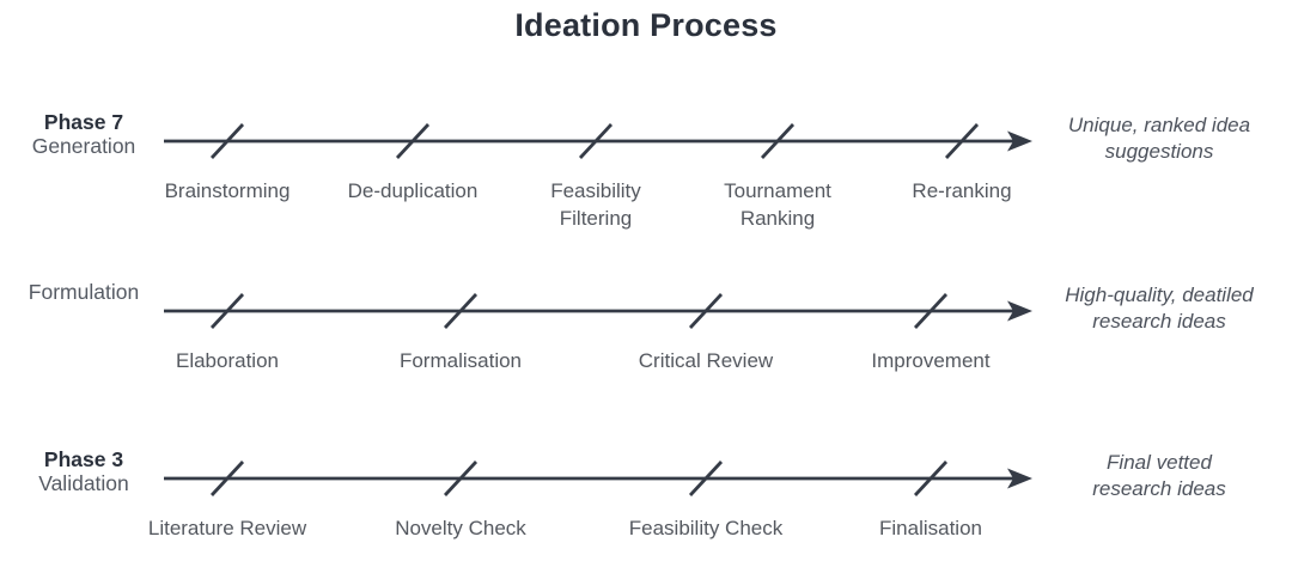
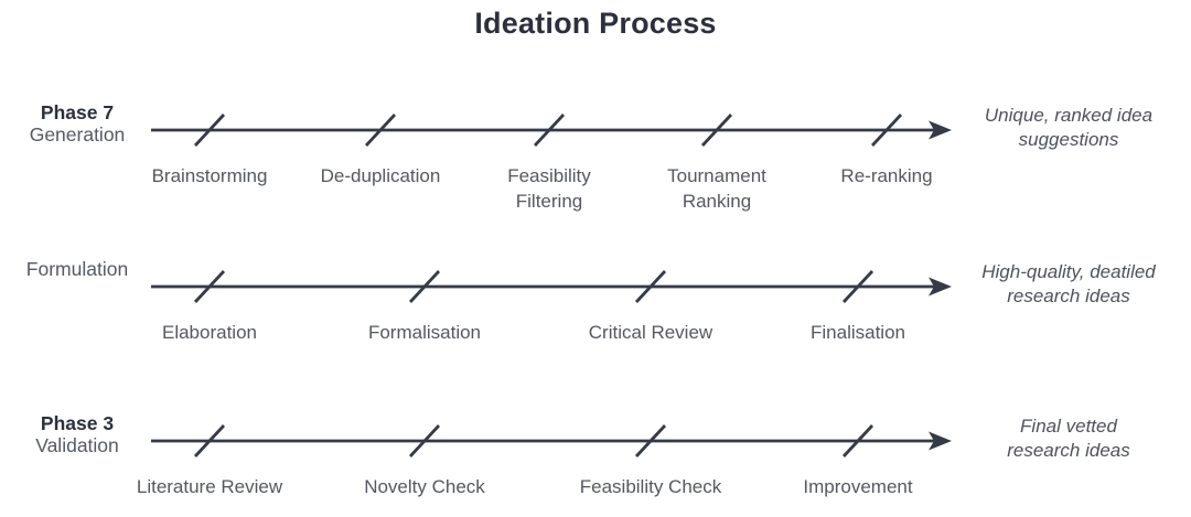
  Ideation Process
  Phase 7
  Generation
  Brainstorming
  De-duplication
  Feasibility
  Filtering
  Tournament
  Ranking
  Re-ranking
  Unique, ranked idea
  suggestions
  Formulation
  Elaboration
  Formalisation
  Critical Review
- Improvement
+ Finalisation
  High-quality, deatiled
  research ideas
  Phase 3
  Validation
  Literature Review
  Novelty Check
  Feasibility Check
- Finalisation
+ Improvement
  Final vetted
  research ideas
